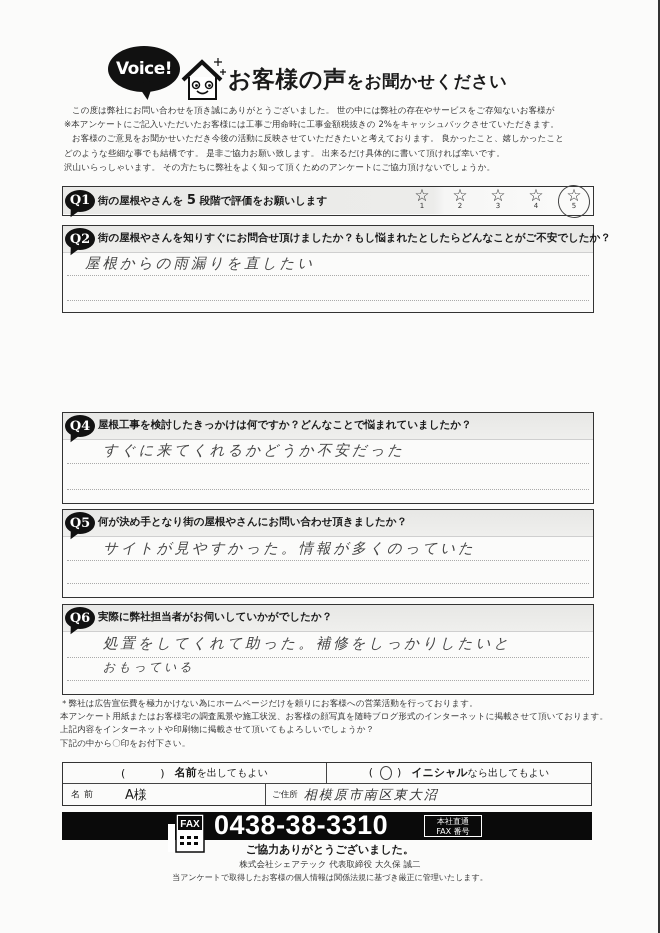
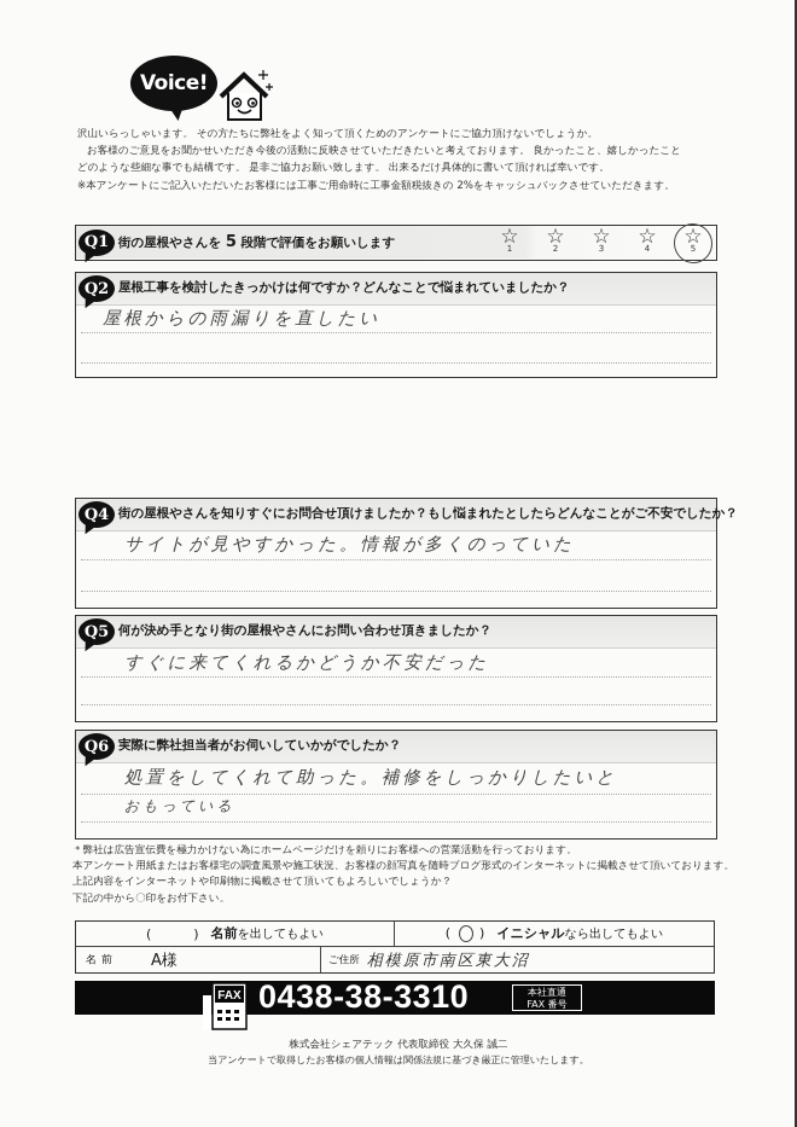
  Voice!
- お客様の声をお聞かせください
- この度は弊社にお問い合わせを頂き誠にありがとうございました。 世の中には弊社の存在やサービスをご存知ないお客様が
- ※本アンケートにご記入いただいたお客様には工事ご用命時に工事金額税抜きの 2%をキャッシュバックさせていただきます。
+ 沢山いらっしゃいます。 その方たちに弊社をよく知って頂くためのアンケートにご協力頂けないでしょうか。
  お客様のご意見をお聞かせいただき今後の活動に反映させていただきたいと考えております。 良かったこと、嬉しかったこと
  どのような些細な事でも結構です。 是非ご協力お願い致します。 出来るだけ具体的に書いて頂ければ幸いです。
- 沢山いらっしゃいます。 その方たちに弊社をよく知って頂くためのアンケートにご協力頂けないでしょうか。
+ ※本アンケートにご記入いただいたお客様には工事ご用命時に工事金額税抜きの 2%をキャッシュバックさせていただきます。
  Q1
  街の屋根やさんを 5 段階で評価をお願いします
  ☆
  1
  ☆
  2
  ☆
  3
  ☆
  4
  ☆
  5
  Q2
- 街の屋根やさんを知りすぐにお問合せ頂けましたか？もし悩まれたとしたらどんなことがご不安でしたか？
+ 屋根工事を検討したきっかけは何ですか？どんなことで悩まれていましたか？
  屋根からの雨漏りを直したい
  Q4
- 屋根工事を検討したきっかけは何ですか？どんなことで悩まれていましたか？
+ 街の屋根やさんを知りすぐにお問合せ頂けましたか？もし悩まれたとしたらどんなことがご不安でしたか？
- すぐに来てくれるかどうか不安だった
+ サイトが見やすかった。情報が多くのっていた
  Q5
  何が決め手となり街の屋根やさんにお問い合わせ頂きましたか？
- サイトが見やすかった。情報が多くのっていた
+ すぐに来てくれるかどうか不安だった
  Q6
  実際に弊社担当者がお伺いしていかがでしたか？
  処置をしてくれて助った。補修をしっかりしたいと
  おもっている
  ＊弊社は広告宣伝費を極力かけない為にホームページだけを頼りにお客様への営業活動を行っております。
  本アンケート用紙またはお客様宅の調査風景や施工状況、お客様の顔写真を随時ブログ形式のインターネットに掲載させて頂いております。
  上記内容をインターネットや印刷物に掲載させて頂いてもよろしいでしょうか？
  下記の中から〇印をお付下さい。
  ( )
  名前
  を出してもよい
  ( )
  イニシャル
  なら出してもよい
  名前
  A様
  ご住所
  相模原市南区東大沼
  FAX
  0438-38-3310
  本社直通
  FAX 番号
- ご協力ありがとうございました。
  株式会社シェアテック 代表取締役 大久保 誠二
  当アンケートで取得したお客様の個人情報は関係法規に基づき厳正に管理いたします。
